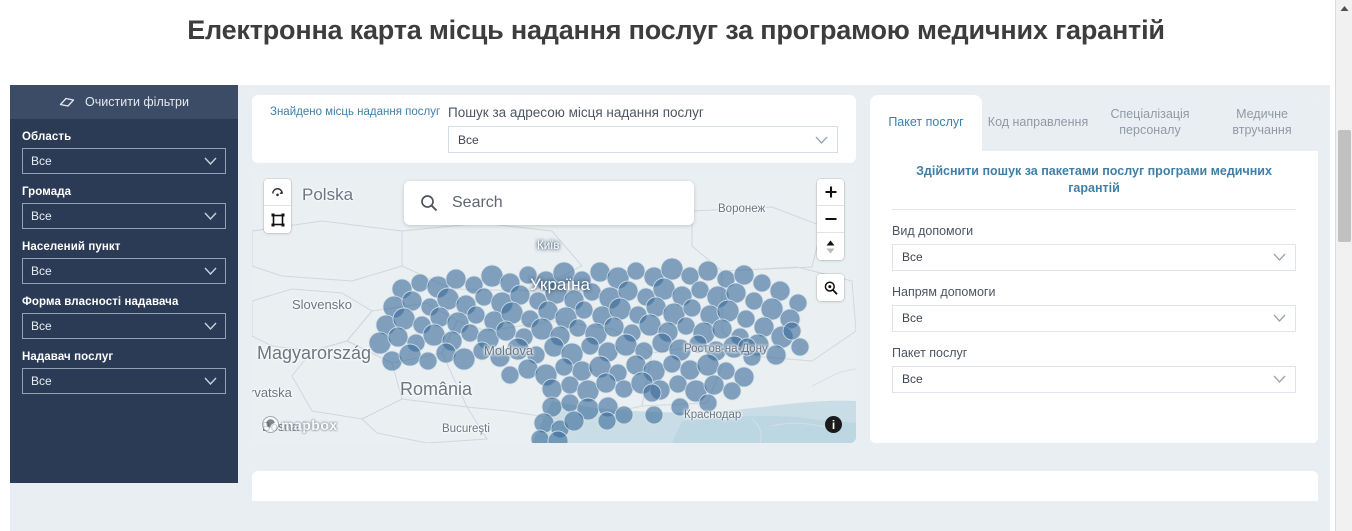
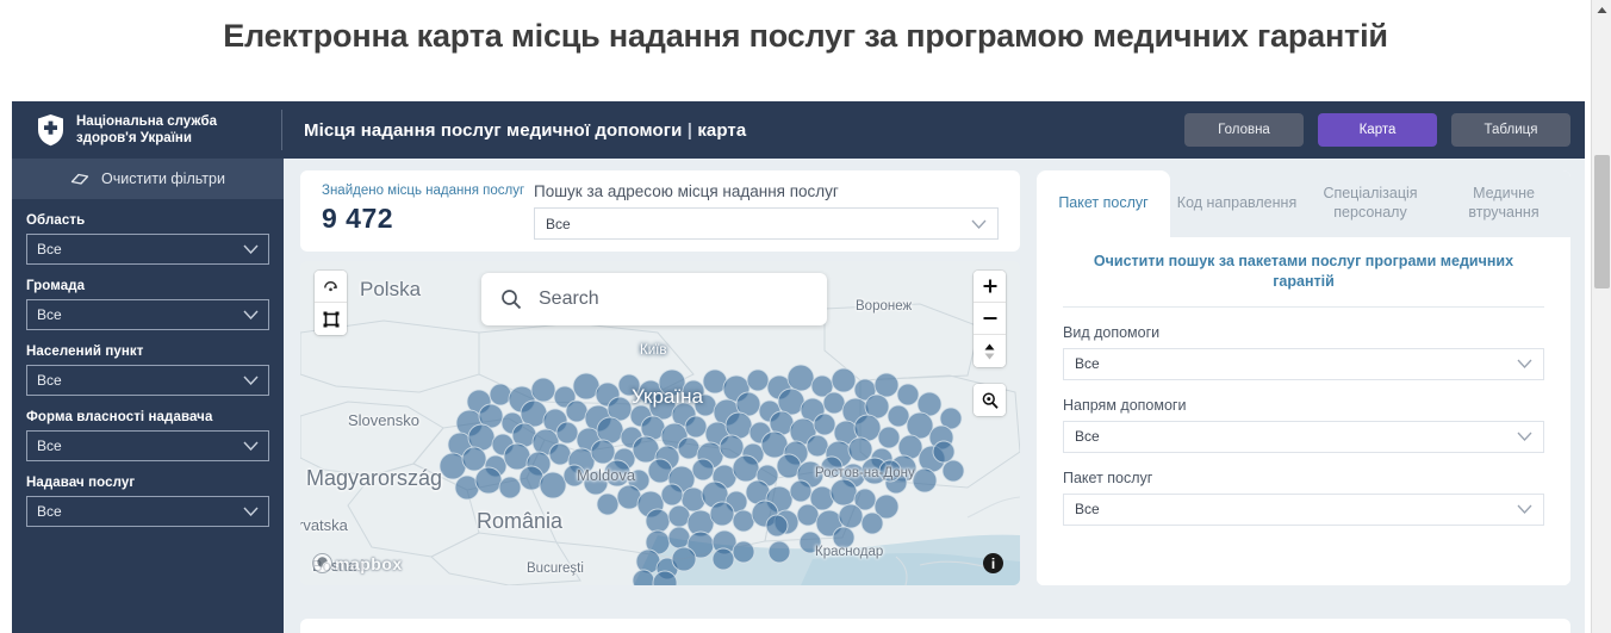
  Електронна карта місць надання послуг за програмою медичних гарантій
+ Національна служба
+ здоров'я України
+ Місця надання послуг медичної допомоги | карта
+ Головна
+ Карта
+ Таблиця
  Очистити фільтри
  Область
  Все
  Громада
  Все
  Населений пункт
  Все
  Форма власності надавача
  Все
  Надавач послуг
  Все
  Знайдено місць надання послуг
+ 9 472
  Пошук за адресою місця надання послуг
  Все
  Polska
  Воронеж
  Київ
  Україна
  Slovensko
  Magyarország
  Moldova
  Ростов-на-Дону
  România
  rvatska
  Bosna i
  Bucureşti
  Краснодар
  Search
  mapbox
  i
  Пакет послуг
  Код направлення
  Спеціалізація персоналу
  Медичне втручання
- Здійснити пошук за пакетами послуг програми медичних гарантій
+ Очистити пошук за пакетами послуг програми медичних гарантій
  Вид допомоги
  Все
  Напрям допомоги
  Все
  Пакет послуг
  Все
